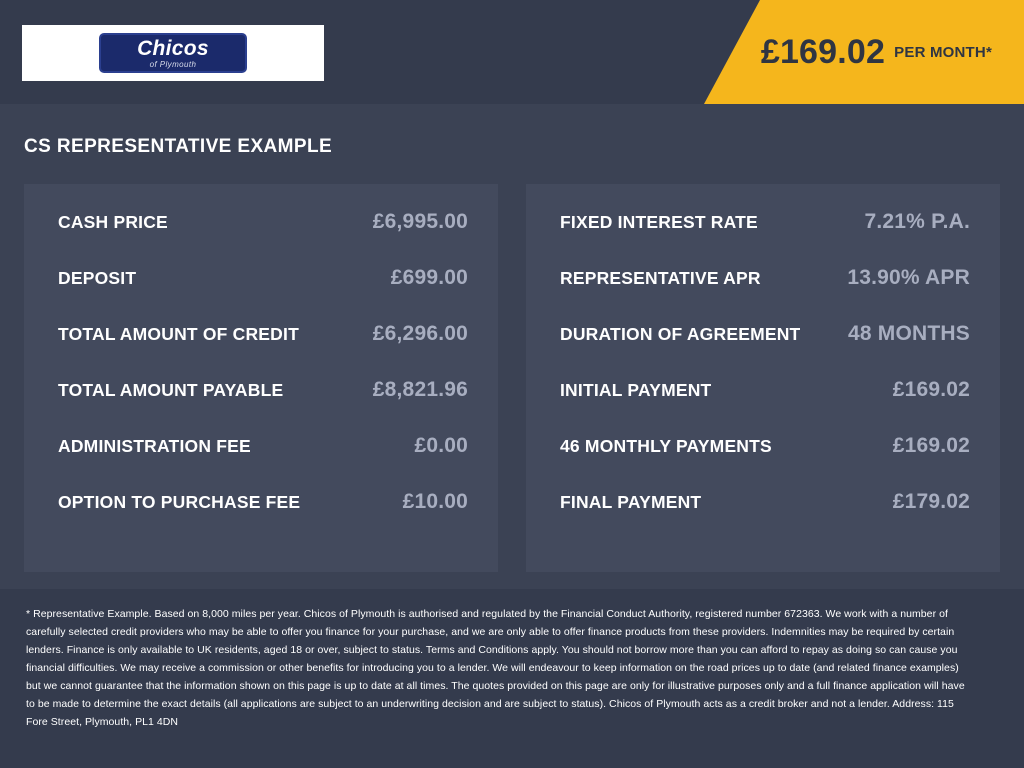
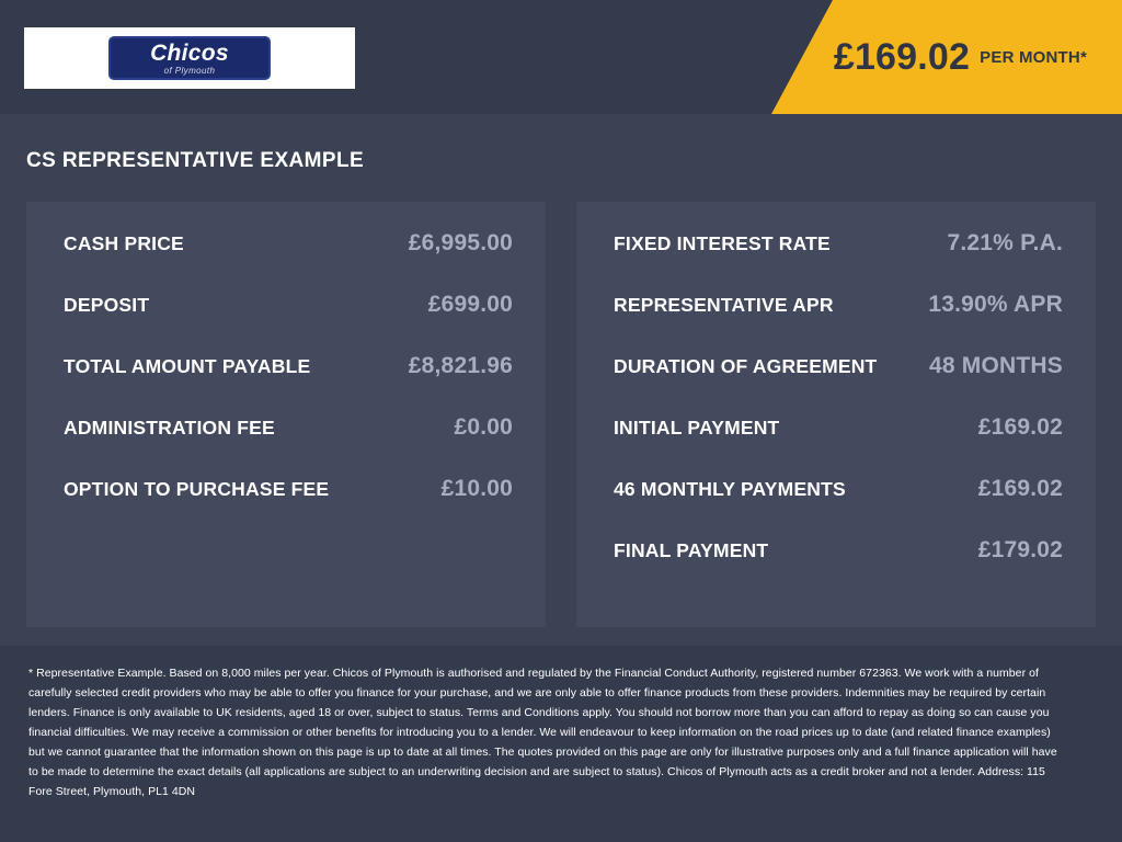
  Chicos
  of Plymouth
  £169.02
  PER MONTH*
  CS REPRESENTATIVE EXAMPLE
  CASH PRICE
  £6,995.00
  DEPOSIT
  £699.00
- TOTAL AMOUNT OF CREDIT
- £6,296.00
  TOTAL AMOUNT PAYABLE
  £8,821.96
  ADMINISTRATION FEE
  £0.00
  OPTION TO PURCHASE FEE
  £10.00
  FIXED INTEREST RATE
  7.21% P.A.
  REPRESENTATIVE APR
  13.90% APR
  DURATION OF AGREEMENT
  48 MONTHS
  INITIAL PAYMENT
  £169.02
  46 MONTHLY PAYMENTS
  £169.02
  FINAL PAYMENT
  £179.02
  * Representative Example. Based on 8,000 miles per year. Chicos of Plymouth is authorised and regulated by the Financial Conduct Authority, registered number 672363. We work with a number of carefully selected credit providers who may be able to offer you finance for your purchase, and we are only able to offer finance products from these providers. Indemnities may be required by certain lenders. Finance is only available to UK residents, aged 18 or over, subject to status. Terms and Conditions apply. You should not borrow more than you can afford to repay as doing so can cause you financial difficulties. We may receive a commission or other benefits for introducing you to a lender. We will endeavour to keep information on the road prices up to date (and related finance examples) but we cannot guarantee that the information shown on this page is up to date at all times. The quotes provided on this page are only for illustrative purposes only and a full finance application will have to be made to determine the exact details (all applications are subject to an underwriting decision and are subject to status). Chicos of Plymouth acts as a credit broker and not a lender. Address: 115 Fore Street, Plymouth, PL1 4DN
